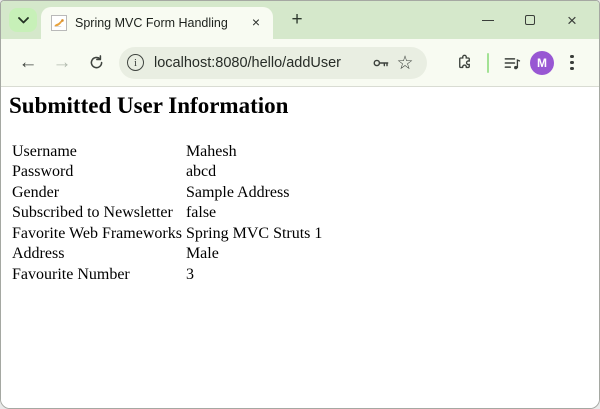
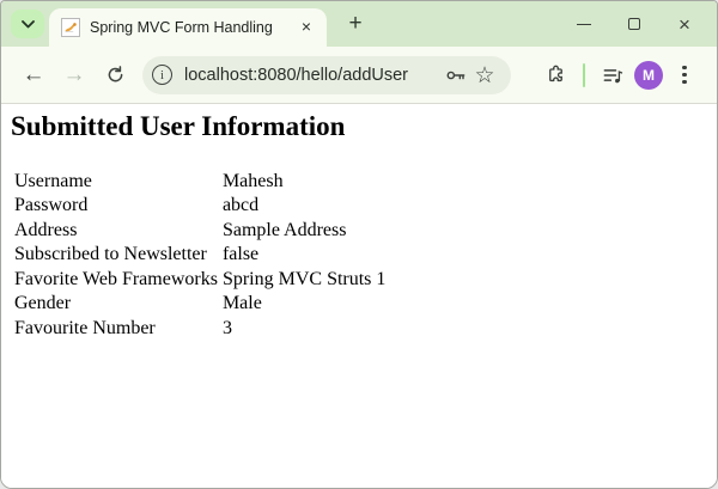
  Spring MVC Form Handling
  ×
  +
  ×
  ←
  →
  i
  localhost:8080/hello/addUser
  ☆
  M
  Submitted User Information
  Username	Mahesh
  Password	abcd
- Gender	Sample Address
+ Address	Sample Address
  Subscribed to Newsletter	false
  Favorite Web Frameworks	Spring MVC Struts 1
- Address	Male
+ Gender	Male
  Favourite Number	3
